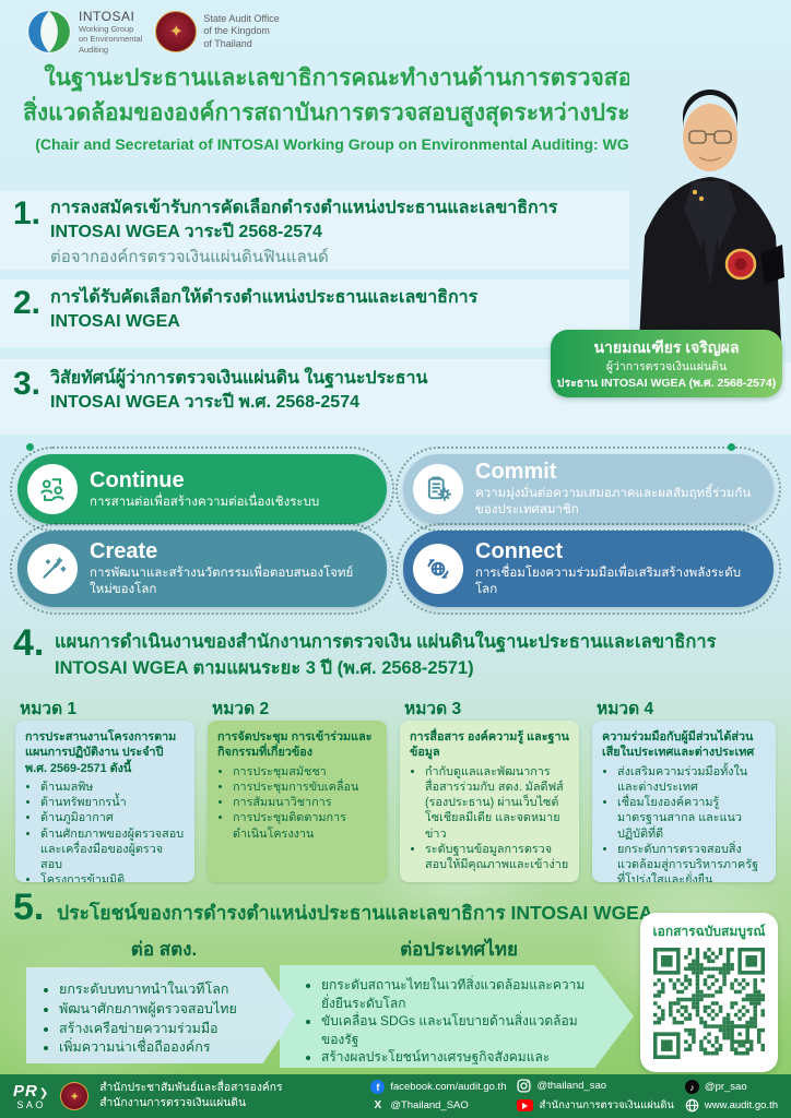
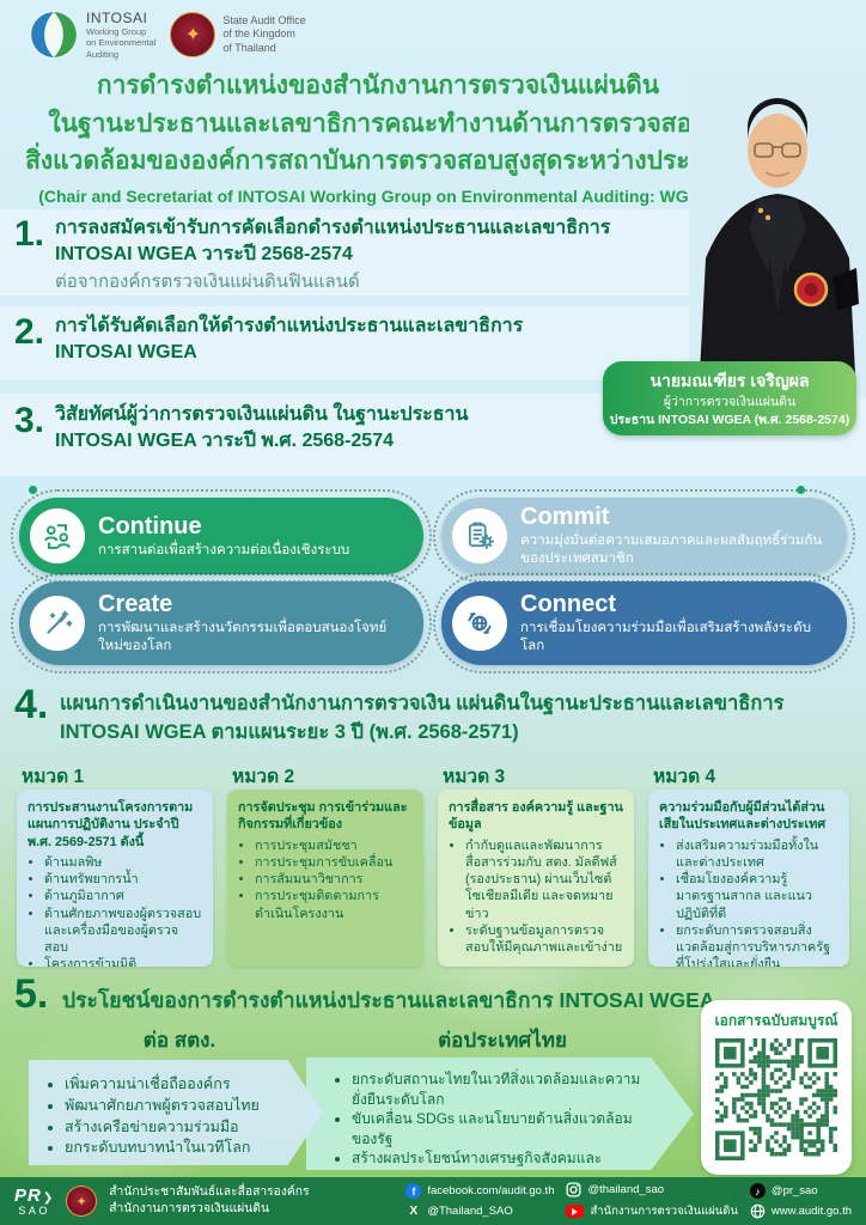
  INTOSAI
  Working Group
  on Environmental
  Auditing
  State Audit Office
  of the Kingdom
  of Thailand
+ การดำรงตำแหน่งของสำนักงานการตรวจเงินแผ่นดิน
  ในฐานะประธานและเลขาธิการคณะทำงานด้านการตรวจสอ
  สิ่งแวดล้อมขององค์การสถาบันการตรวจสอบสูงสุดระหว่างประ
  (Chair and Secretariat of INTOSAI Working Group on Environmental Auditing: WG
  นายมณเฑียร เจริญผล
  ผู้ว่าการตรวจเงินแผ่นดิน
  ประธาน INTOSAI WGEA (พ.ศ. 2568-2574)
  1.
  การลงสมัครเข้ารับการคัดเลือกดำรงตำแหน่งประธานและเลขาธิการ
  INTOSAI WGEA วาระปี 2568-2574
  ต่อจากองค์กรตรวจเงินแผ่นดินฟินแลนด์
  2.
  การได้รับคัดเลือกให้ดำรงตำแหน่งประธานและเลขาธิการ
  INTOSAI WGEA
  3.
  วิสัยทัศน์ผู้ว่าการตรวจเงินแผ่นดิน ในฐานะประธาน
  INTOSAI WGEA วาระปี พ.ศ. 2568-2574
  Continue
  การสานต่อเพื่อสร้างความต่อเนื่องเชิงระบบ
  Commit
  ความมุ่งมั่นต่อความเสมอภาคและผลสัมฤทธิ์ร่วมกันของประเทศสมาชิก
  Create
  การพัฒนาและสร้างนวัตกรรมเพื่อตอบสนองโจทย์ใหม่ของโลก
  Connect
  การเชื่อมโยงความร่วมมือเพื่อเสริมสร้างพลังระดับโลก
  4.
  แผนการดำเนินงานของสำนักงานการตรวจเงิน แผ่นดินในฐานะประธานและเลขาธิการ INTOSAI WGEA ตามแผนระยะ 3 ปี (พ.ศ. 2568-2571)
  หมวด 1
  หมวด 2
  หมวด 3
  หมวด 4
  การประสานงานโครงการตามแผนการปฏิบัติงาน ประจำปี พ.ศ. 2569-2571 ดังนี้
  ด้านมลพิษ
  ด้านทรัพยากรน้ำ
  ด้านภูมิอากาศ
  ด้านศักยภาพของผู้ตรวจสอบและเครื่องมือของผู้ตรวจสอบ
  โครงการข้ามมิติ
  การจัดประชุม การเข้าร่วมและกิจกรรมที่เกี่ยวข้อง
  การประชุมสมัชชา
  การประชุมการขับเคลื่อน
  การสัมมนาวิชาการ
  การประชุมติดตามการดำเนินโครงงาน
  การสื่อสาร องค์ความรู้ และฐานข้อมูล
  กำกับดูแลและพัฒนาการสื่อสารร่วมกับ สตง. มัลดีฟส์ (รองประธาน) ผ่านเว็บไซต์โซเชียลมีเดีย และจดหมายข่าว
  ระดับฐานข้อมูลการตรวจสอบให้มีคุณภาพและเข้าง่าย
  ความร่วมมือกับผู้มีส่วนได้ส่วนเสียในประเทศและต่างประเทศ
  ส่งเสริมความร่วมมือทั้งในและต่างประเทศ
  เชื่อมโยงองค์ความรู้ มาตรฐานสากล และแนวปฏิบัติที่ดี
  ยกระดับการตรวจสอบสิ่งแวดล้อมสู่การบริหารภาครัฐที่โปร่งใสและยั่งยืน
  5.
  ประโยชน์ของการดำรงตำแหน่งประธานและเลขาธิการ INTOSAI WGEA
  ต่อ สตง.
  ต่อประเทศไทย
- ยกระดับบทบาทนำในเวทีโลก
+ เพิ่มความน่าเชื่อถือองค์กร
  พัฒนาศักยภาพผู้ตรวจสอบไทย
  สร้างเครือข่ายความร่วมมือ
- เพิ่มความน่าเชื่อถือองค์กร
+ ยกระดับบทบาทนำในเวทีโลก
  ยกระดับสถานะไทยในเวทีสิ่งแวดล้อมและความยั่งยืนระดับโลก
  ขับเคลื่อน SDGs และนโยบายด้านสิ่งแวดล้อมของรัฐ
  สร้างผลประโยชน์ทางเศรษฐกิจสังคมและ
  เอกสารฉบับสมบูรณ์
  PR
  SAO
  สำนักประชาสัมพันธ์และสื่อสารองค์กร
  สำนักงานการตรวจเงินแผ่นดิน
  facebook.com/audit.go.th
  @Thailand_SAO
  @thailand_sao
  สำนักงานการตรวจเงินแผ่นดิน
  @pr_sao
  www.audit.go.th
